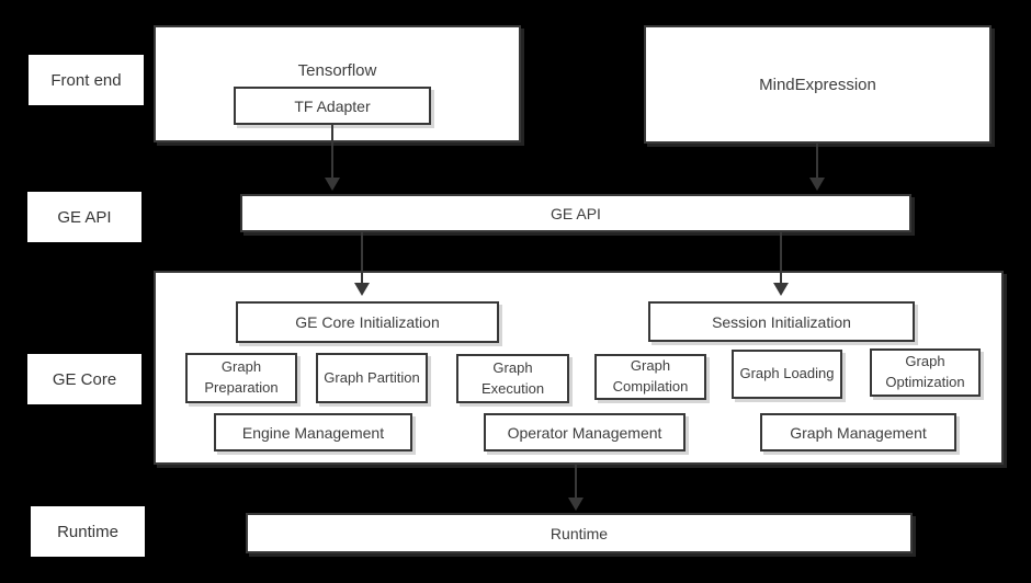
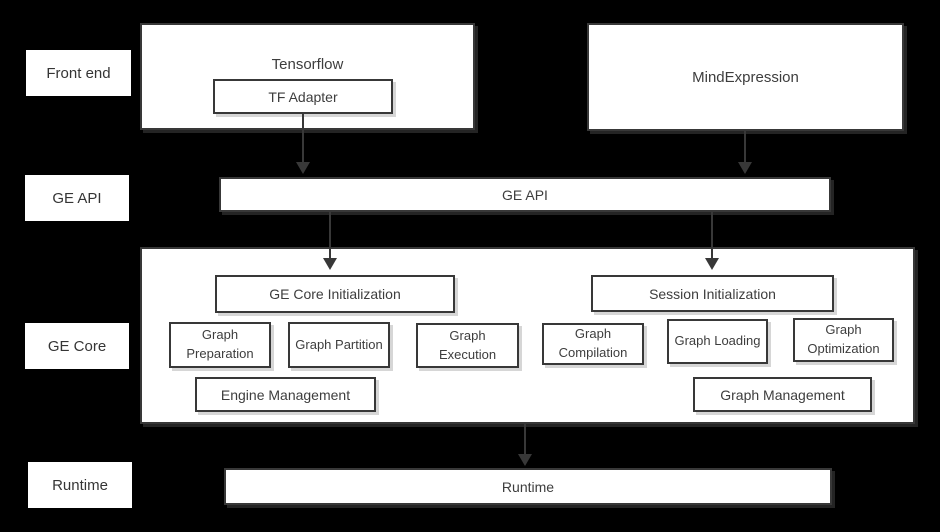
  Front end
  GE API
  GE Core
  Runtime
  Tensorflow
  TF Adapter
  MindExpression
  GE API
  GE Core Initialization
  Session Initialization
  Graph Preparation
  Graph Partition
  Graph Execution
  Graph Compilation
  Graph Loading
  Graph Optimization
  Engine Management
- Operator Management
  Graph Management
  Runtime
